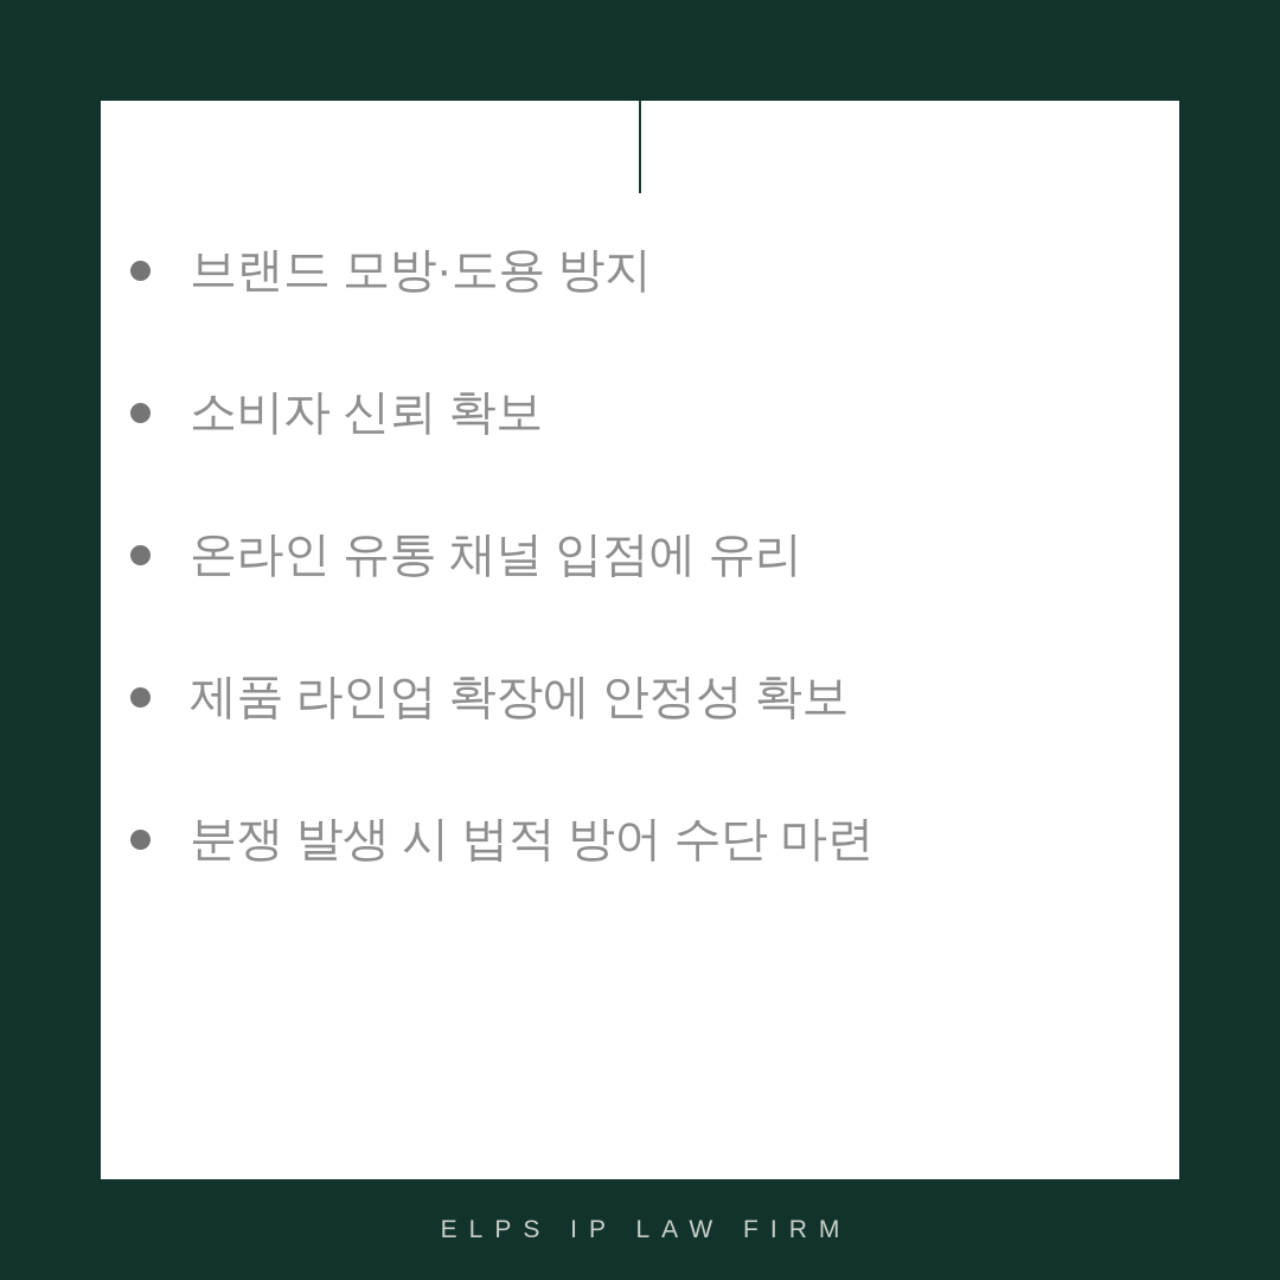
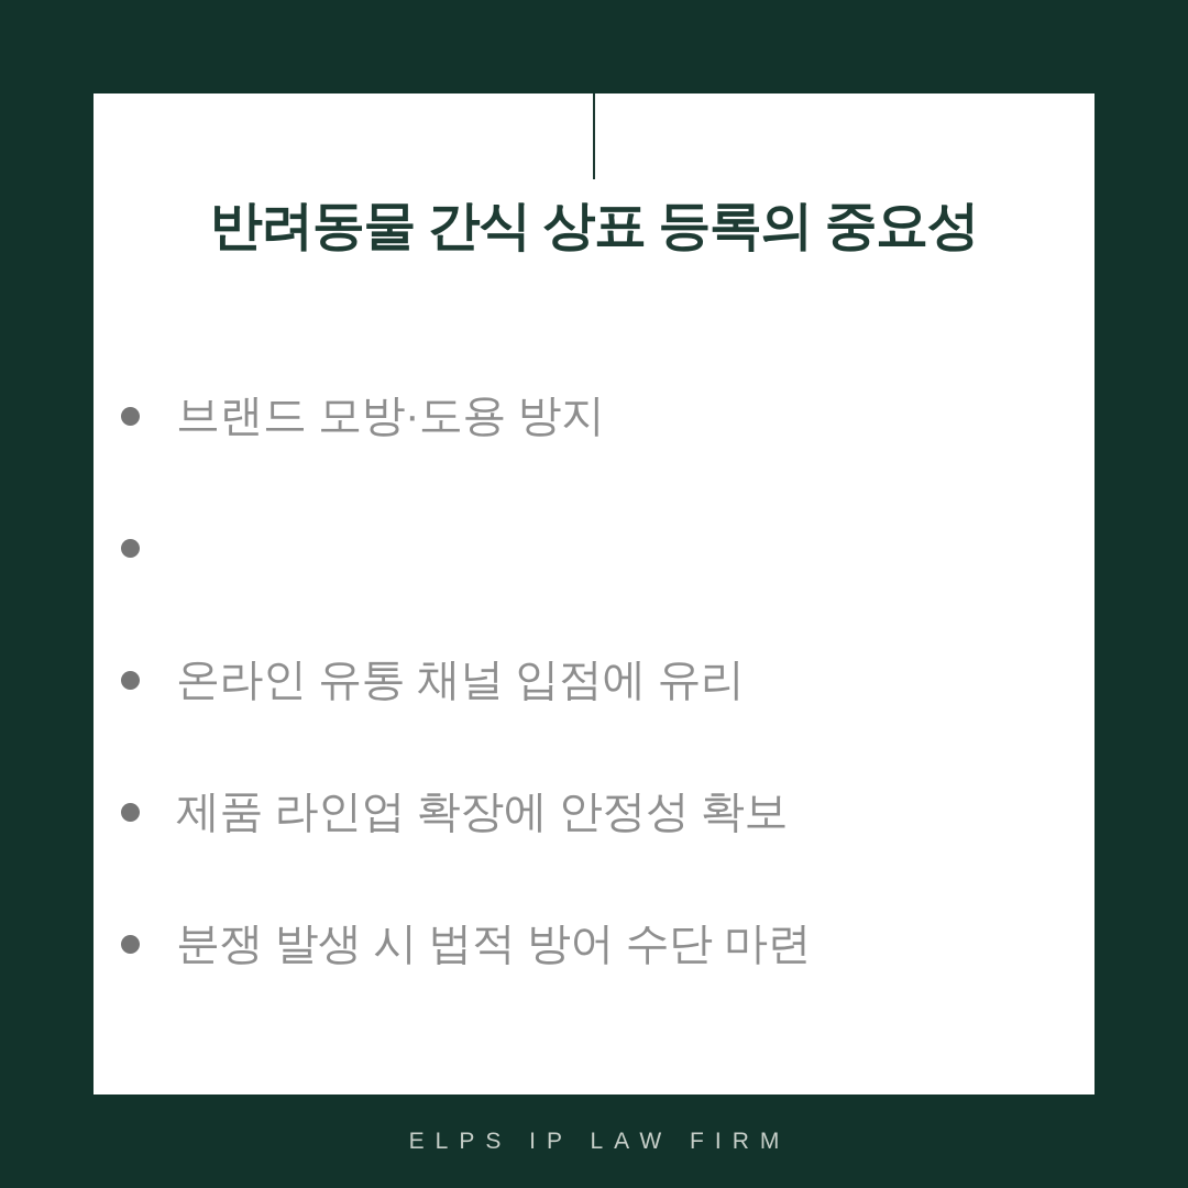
+ 반려동물 간식 상표 등록의 중요성
  브랜드 모방·도용 방지
- 소비자 신뢰 확보
  온라인 유통 채널 입점에 유리
  제품 라인업 확장에 안정성 확보
  분쟁 발생 시 법적 방어 수단 마련
  ELPS IP LAW FIRM
